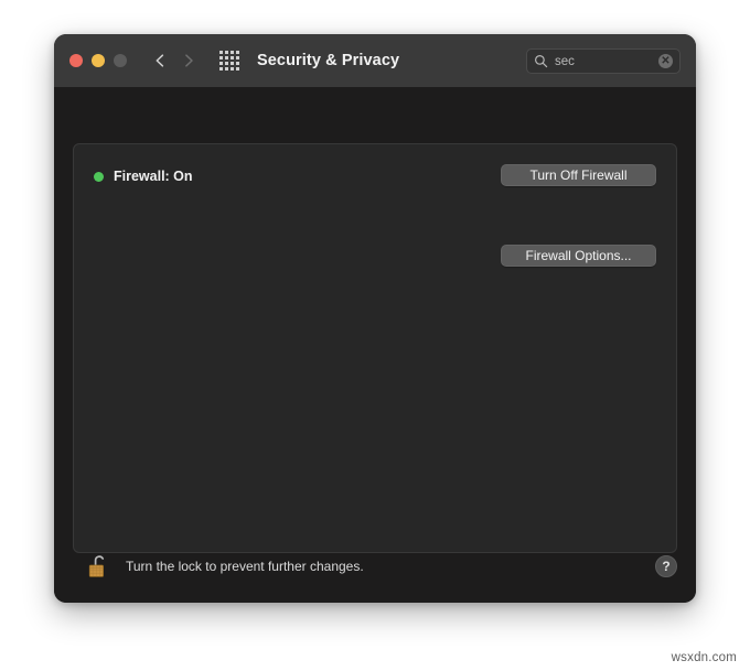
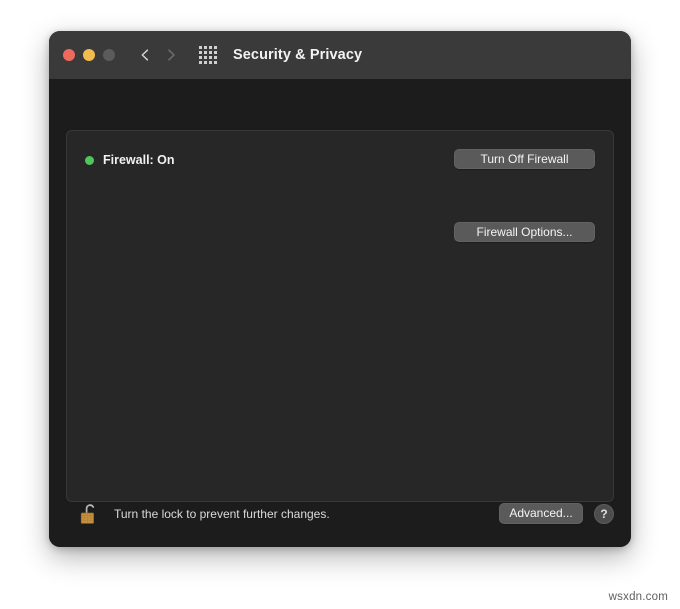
  Security & Privacy
- sec
- ✕
  Firewall: On
  Turn Off Firewall
  Firewall Options...
  Turn the lock to prevent further changes.
+ Advanced...
  ?
  wsxdn.com
